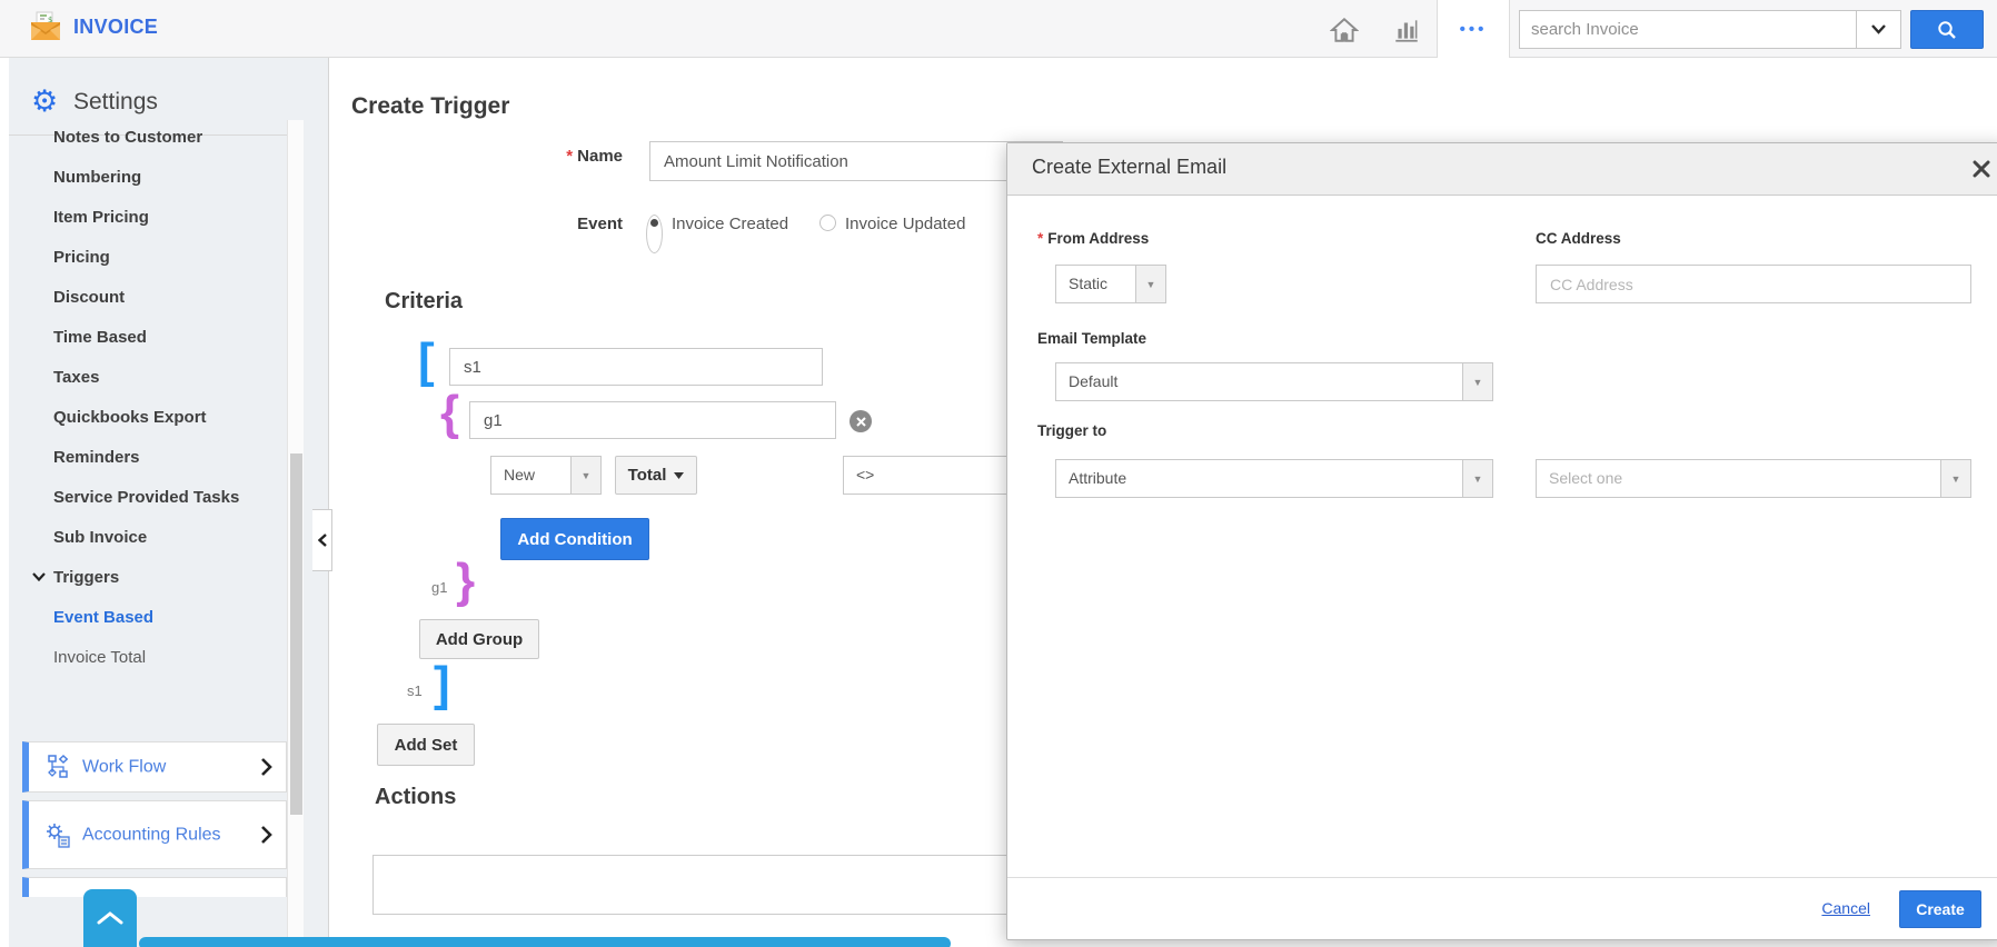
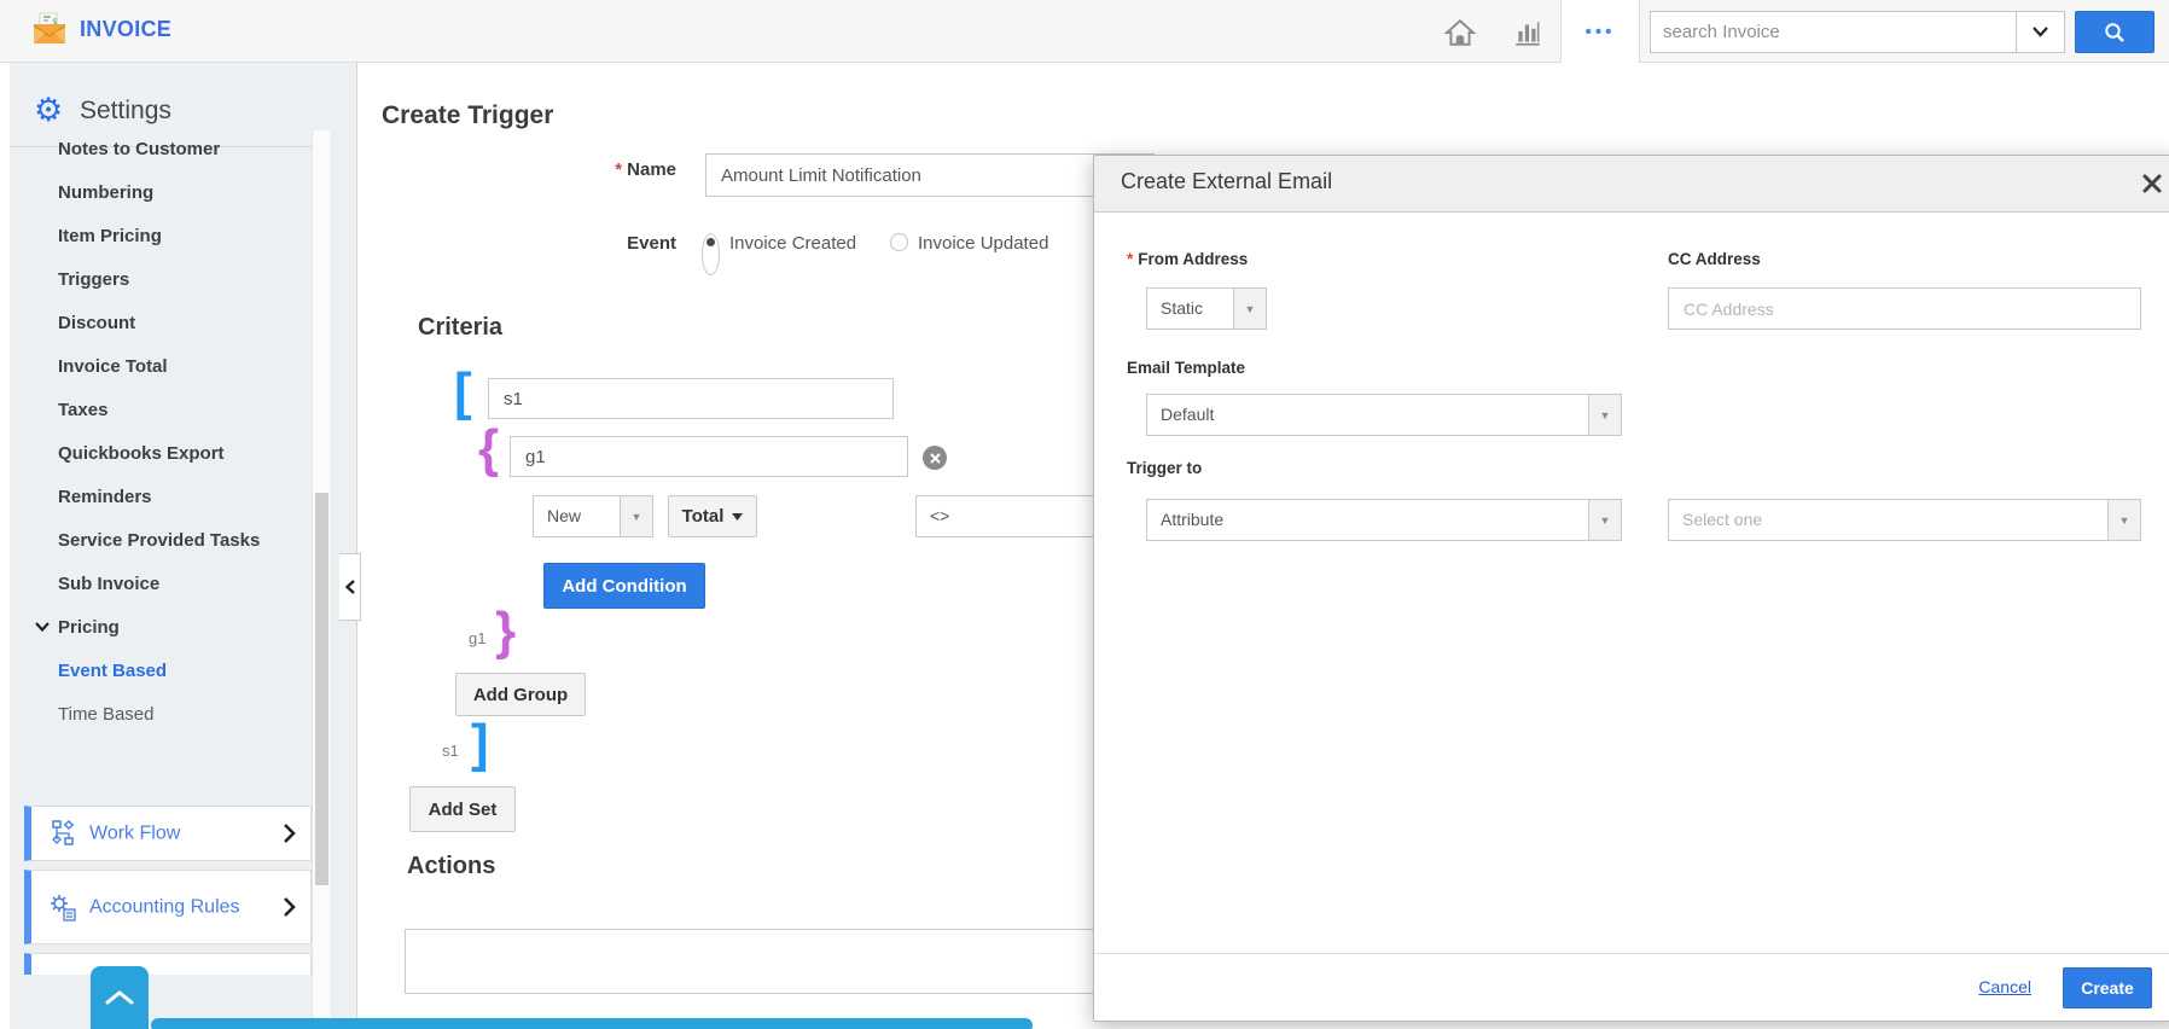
  $
  INVOICE
  •••
  search Invoice
  ⚙
  Settings
  Notes to Customer
  Numbering
  Item Pricing
- Pricing
+ Triggers
  Discount
- Time Based
+ Invoice Total
  Taxes
  Quickbooks Export
  Reminders
  Service Provided Tasks
  Sub Invoice
- Triggers
+ Pricing
  Event Based
- Invoice Total
+ Time Based
  Work Flow
  Accounting Rules
  Create Trigger
  * Name
  Amount Limit Notification
  Event
  Invoice Created
  Invoice Updated
  Criteria
  [
  s1
  {
  g1
  New
  ▼
  Total
  <>
  Add Condition
  g1
  }
  Add Group
  s1
  ]
  Add Set
  Actions
  Create External Email
  * From Address
  CC Address
  Static
  ▼
  CC Address
  Email Template
  Default
  ▼
  Trigger to
  Attribute
  ▼
  Select one
  ▼
  Cancel
  Create
